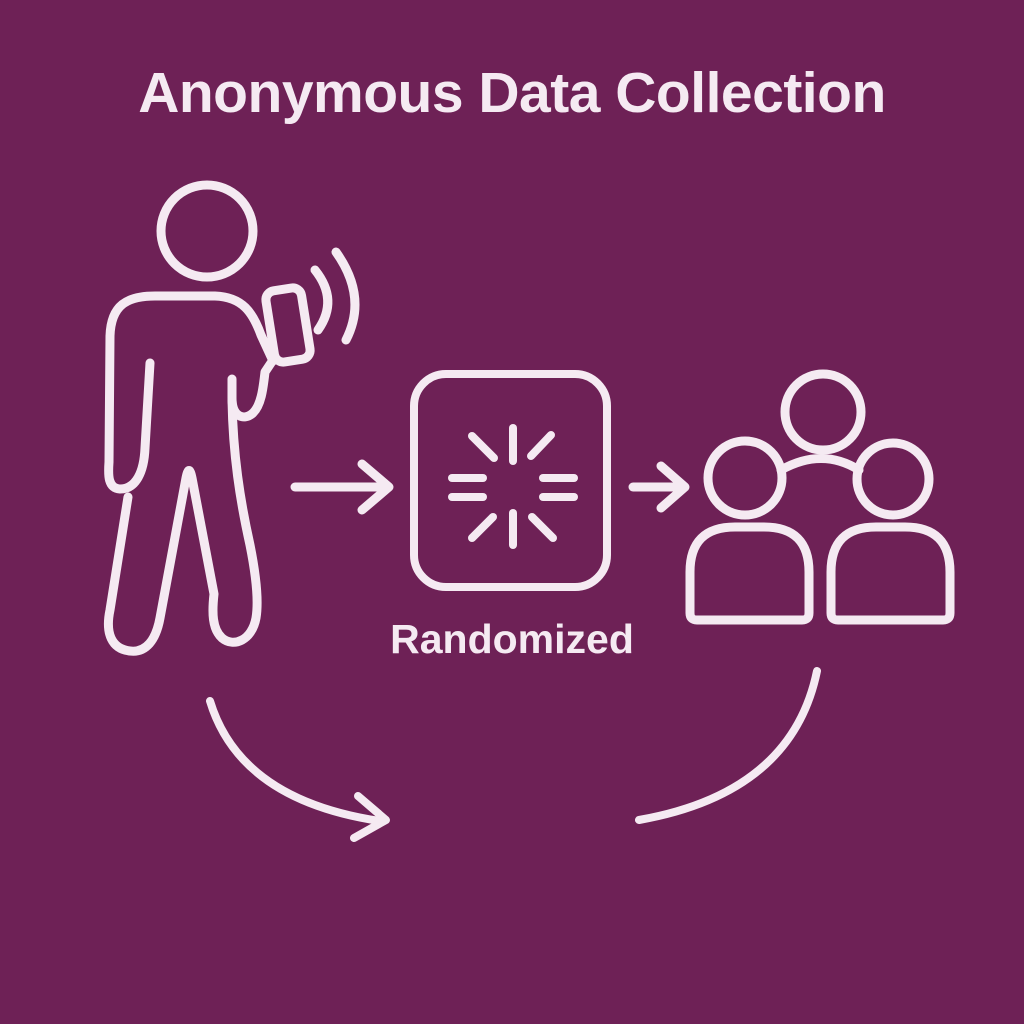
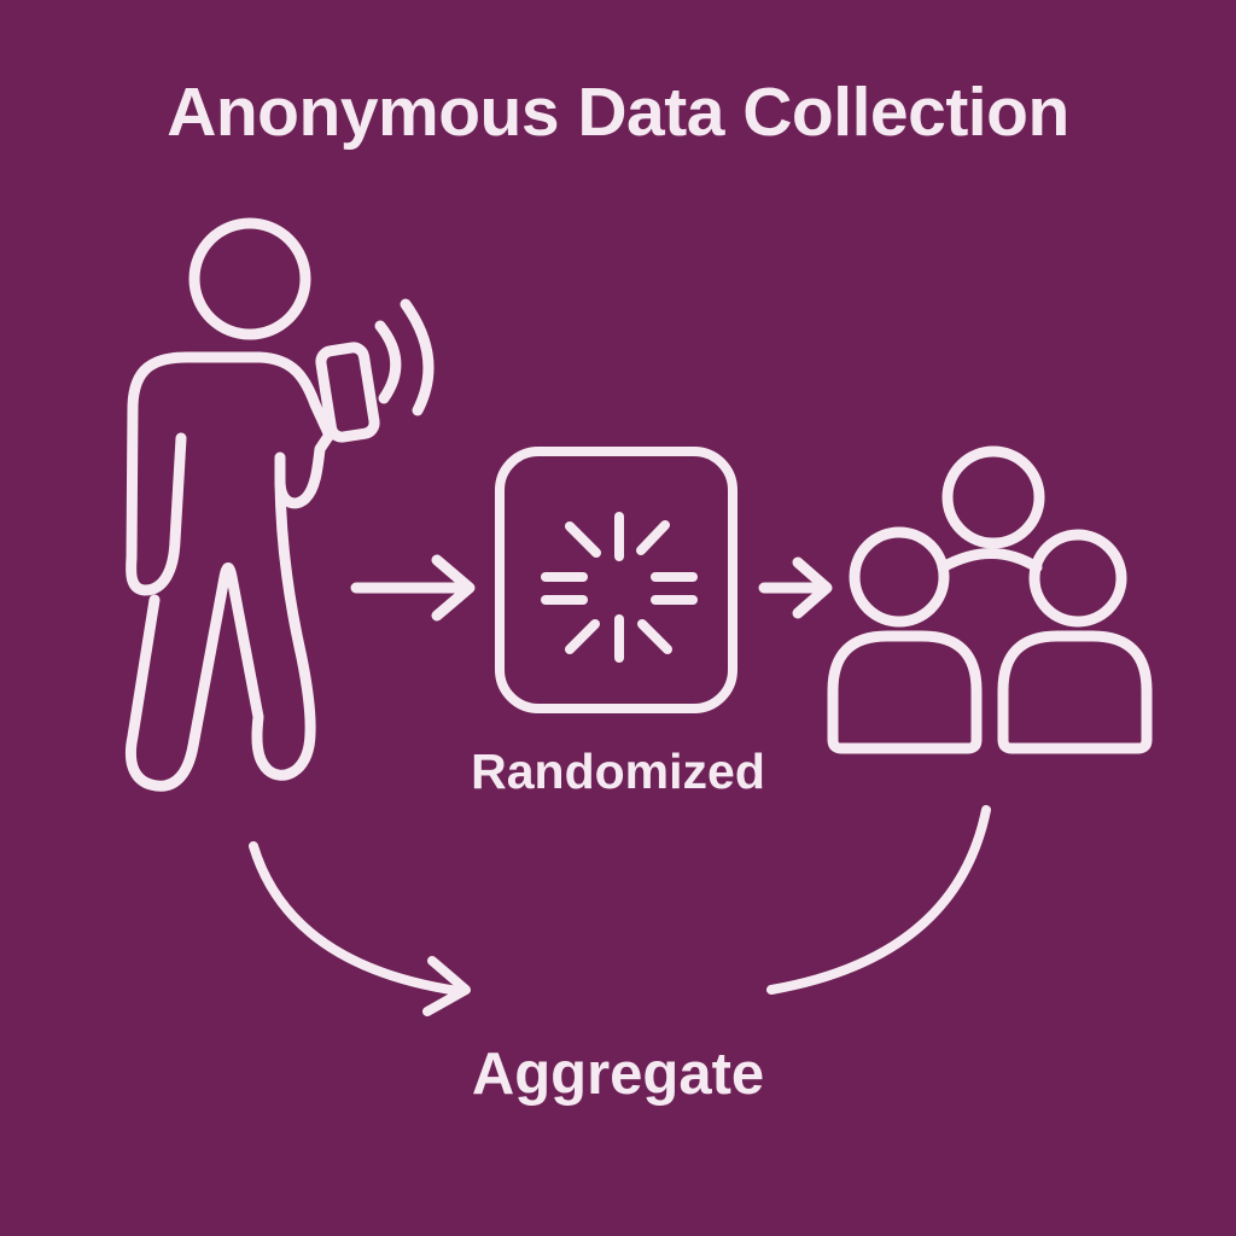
  Anonymous Data Collection
  Randomized
+ Aggregate
